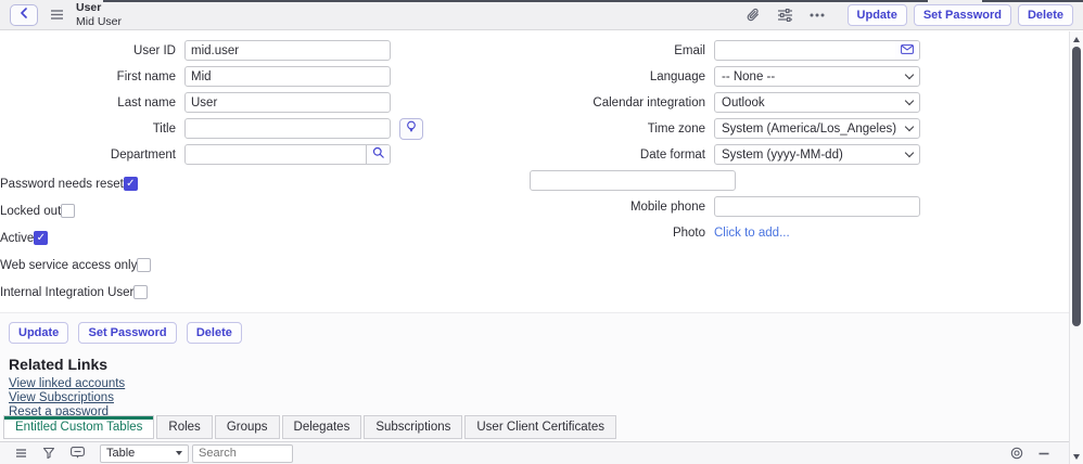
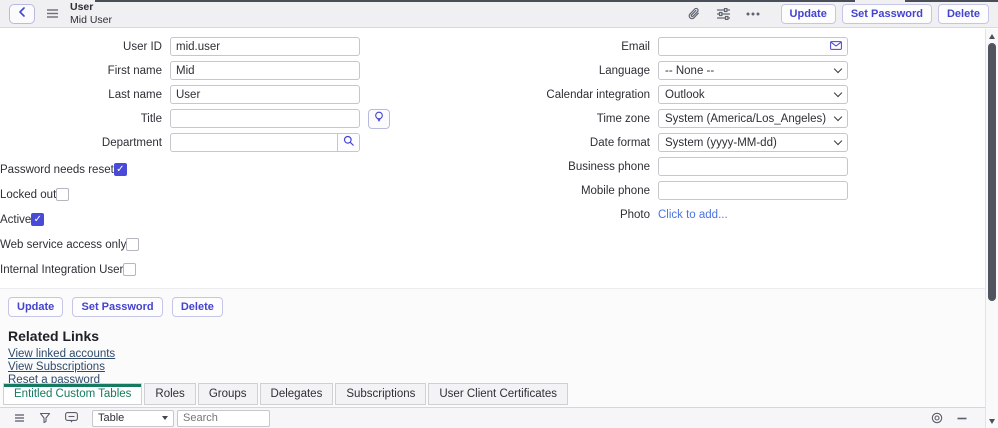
  User
  Mid User
  Update
  Set Password
  Delete
  User ID
  mid.user
  First name
  Mid
  Last name
  User
  Title
  Department
  Password needs reset
  Locked out
  Active
  Web service access only
  Internal Integration User
  Email
  Language
  -- None --
  Calendar integration
  Outlook
  Time zone
  System (America/Los_Angeles)
  Date format
  System (yyyy-MM-dd)
+ Business phone
  Mobile phone
  Photo
  Click to add...
  Update Set Password Delete
  Related Links
  View linked accounts
  View Subscriptions
  Reset a password
  Entitled Custom Tables
  Roles
  Groups
  Delegates
  Subscriptions
  User Client Certificates
  Table
  Search
